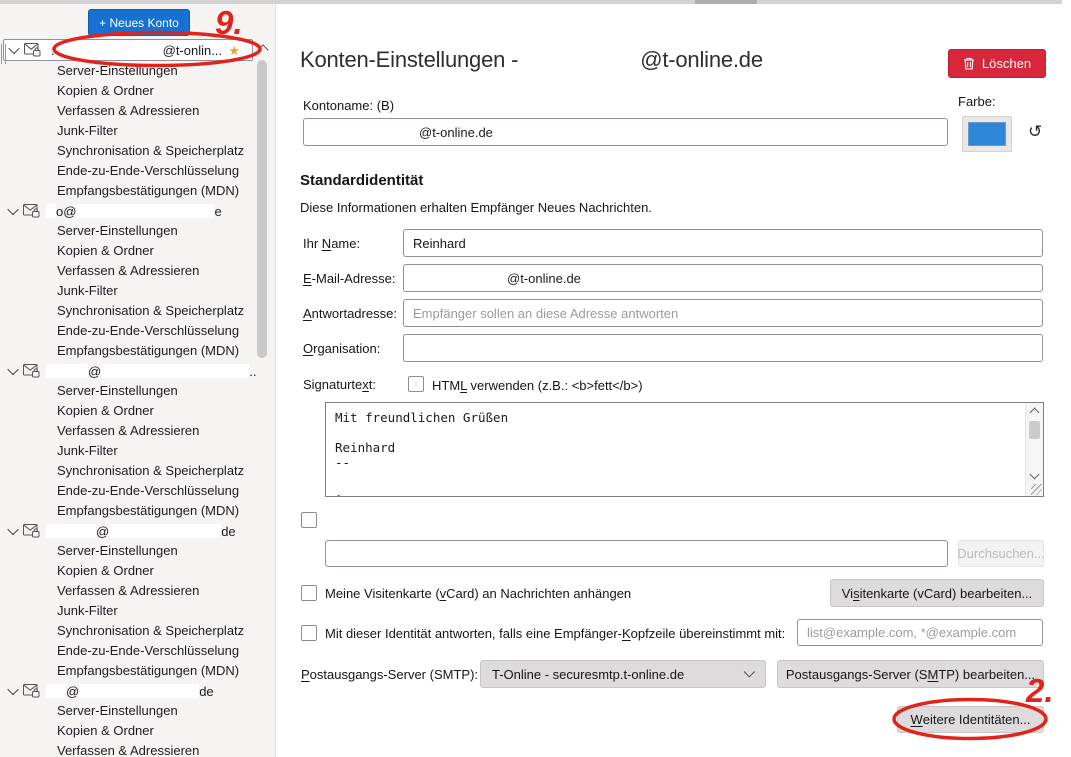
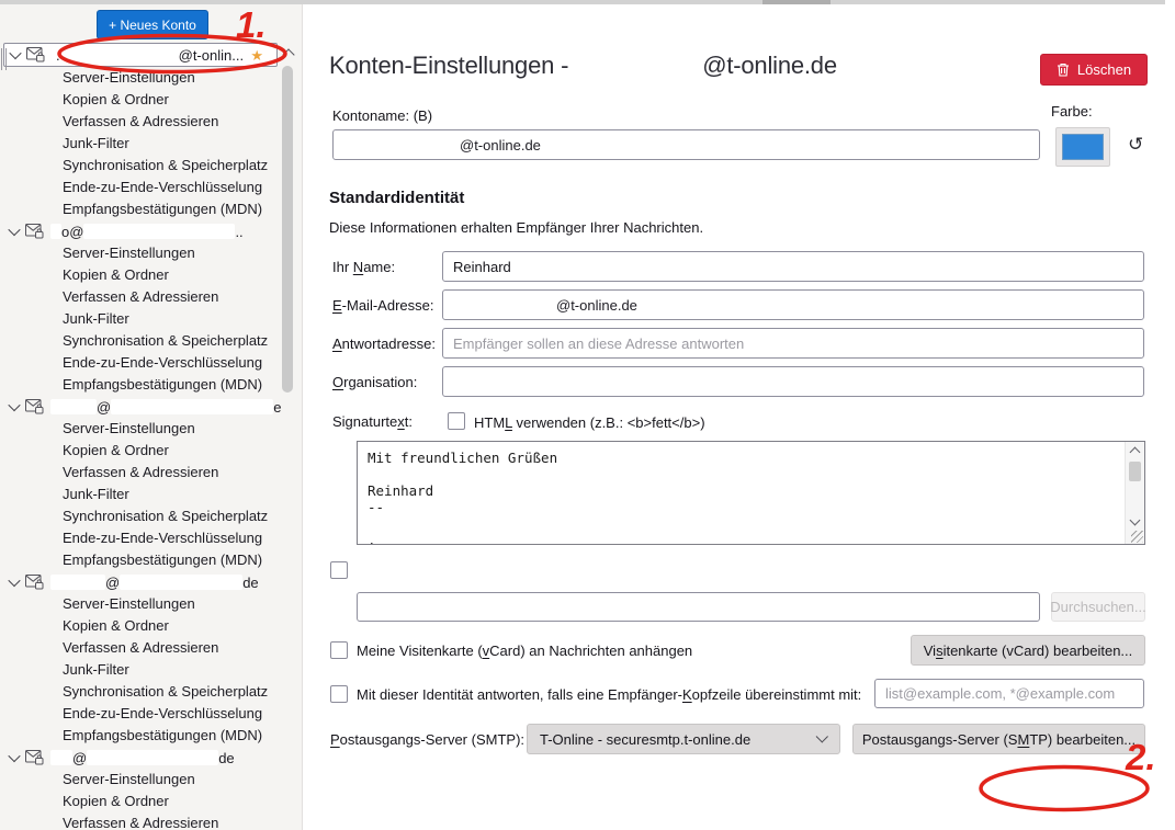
  + Neues Konto
  @t-onlin...
  ★
  Server-Einstellungen
  Kopien & Ordner
  Verfassen & Adressieren
  Junk-Filter
  Synchronisation & Speicherplatz
  Ende-zu-Ende-Verschlüsselung
  Empfangsbestätigungen (MDN)
  o@
- e
+ ..
  Server-Einstellungen
  Kopien & Ordner
  Verfassen & Adressieren
  Junk-Filter
  Synchronisation & Speicherplatz
  Ende-zu-Ende-Verschlüsselung
  Empfangsbestätigungen (MDN)
  @
- ..
+ e
  Server-Einstellungen
  Kopien & Ordner
  Verfassen & Adressieren
  Junk-Filter
  Synchronisation & Speicherplatz
  Ende-zu-Ende-Verschlüsselung
  Empfangsbestätigungen (MDN)
  @
  de
  Server-Einstellungen
  Kopien & Ordner
  Verfassen & Adressieren
  Junk-Filter
  Synchronisation & Speicherplatz
  Ende-zu-Ende-Verschlüsselung
  Empfangsbestätigungen (MDN)
  @
  de
  Server-Einstellungen
  Kopien & Ordner
  Verfassen & Adressieren
  Konten-Einstellungen - @t-online.de
  Löschen
  Kontoname: (B)
  @t-online.de
  Farbe:
  ↺
  Standardidentität
- Diese Informationen erhalten Empfänger Neues Nachrichten.
+ Diese Informationen erhalten Empfänger Ihrer Nachrichten.
  Ihr Name:
  Reinhard
  E-Mail-Adresse:
  @t-online.de
  Antwortadresse:
  Empfänger sollen an diese Adresse antworten
  Organisation:
  Signaturtext:
  HTML verwenden (z.B.: <b>fett</b>)
  Mit freundlichen Grüßen
  Reinhard
  --
  .
  Durchsuchen...
  Meine Visitenkarte (vCard) an Nachrichten anhängen
  Vi
  s
  itenkarte (vCard) bearbeiten...
  Mit dieser Identität antworten, falls eine Empfänger-Kopfzeile übereinstimmt mit:
  list@example.com, *@example.com
  Postausgangs-Server (SMTP):
  T-Online - securesmtp.t-online.de
  Postausgangs-Server (S
  M
  TP) bearbeiten...
- W
- eitere Identitäten...
- 9.
+ 1.
  2.
